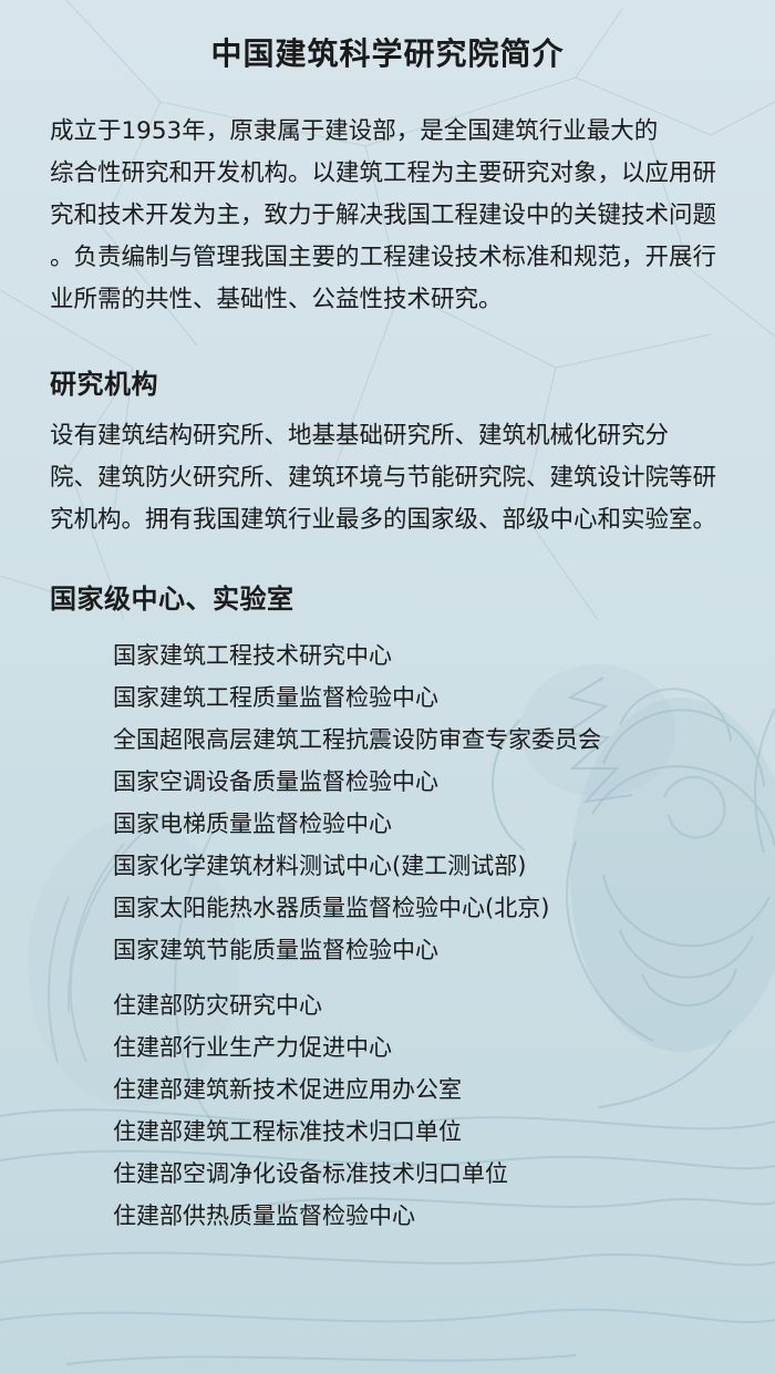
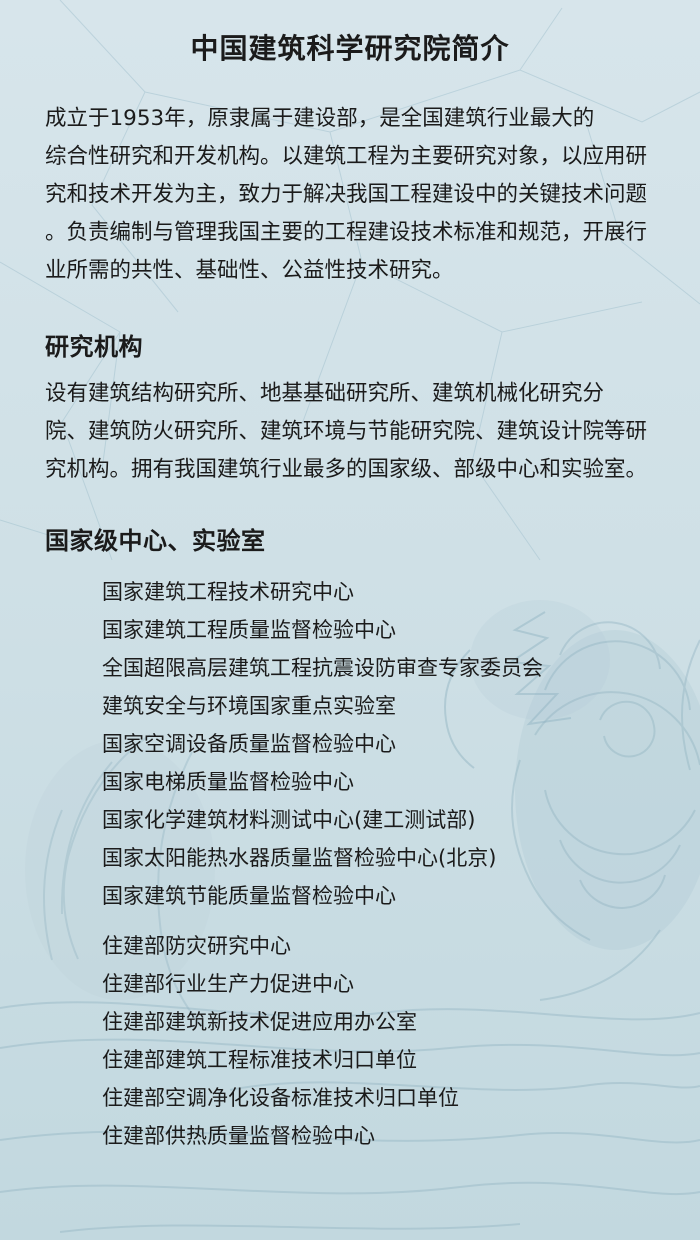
  中国建筑科学研究院简介
  成立于1953年，原隶属于建设部，是全国建筑行业最大的
  综合性研究和开发机构。以建筑工程为主要研究对象，以应用研
  究和技术开发为主，致力于解决我国工程建设中的关键技术问题
  。负责编制与管理我国主要的工程建设技术标准和规范，开展行
  业所需的共性、基础性、公益性技术研究。
  研究机构
  设有建筑结构研究所、地基基础研究所、建筑机械化研究分
  院、建筑防火研究所、建筑环境与节能研究院、建筑设计院等研
  究机构。拥有我国建筑行业最多的国家级、部级中心和实验室。
  国家级中心、实验室
  国家建筑工程技术研究中心
  国家建筑工程质量监督检验中心
  全国超限高层建筑工程抗震设防审查专家委员会
+ 建筑安全与环境国家重点实验室
  国家空调设备质量监督检验中心
  国家电梯质量监督检验中心
  国家化学建筑材料测试中心(建工测试部)
  国家太阳能热水器质量监督检验中心(北京)
  国家建筑节能质量监督检验中心
  住建部防灾研究中心
  住建部行业生产力促进中心
  住建部建筑新技术促进应用办公室
  住建部建筑工程标准技术归口单位
  住建部空调净化设备标准技术归口单位
  住建部供热质量监督检验中心
